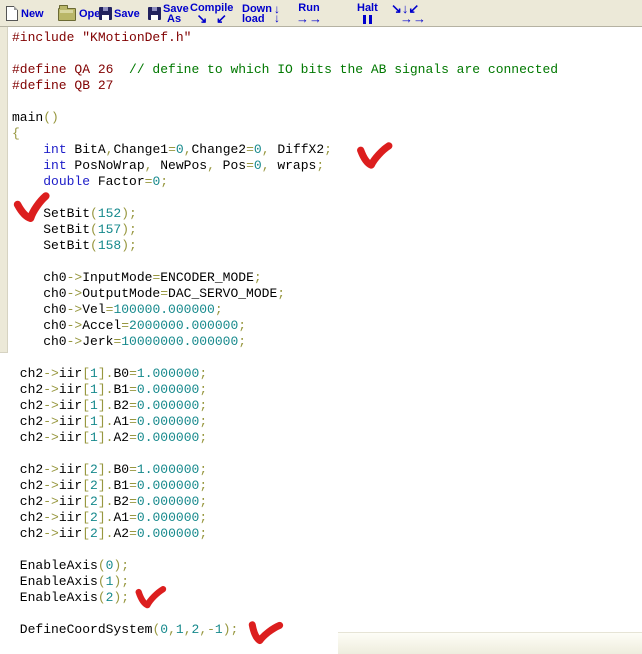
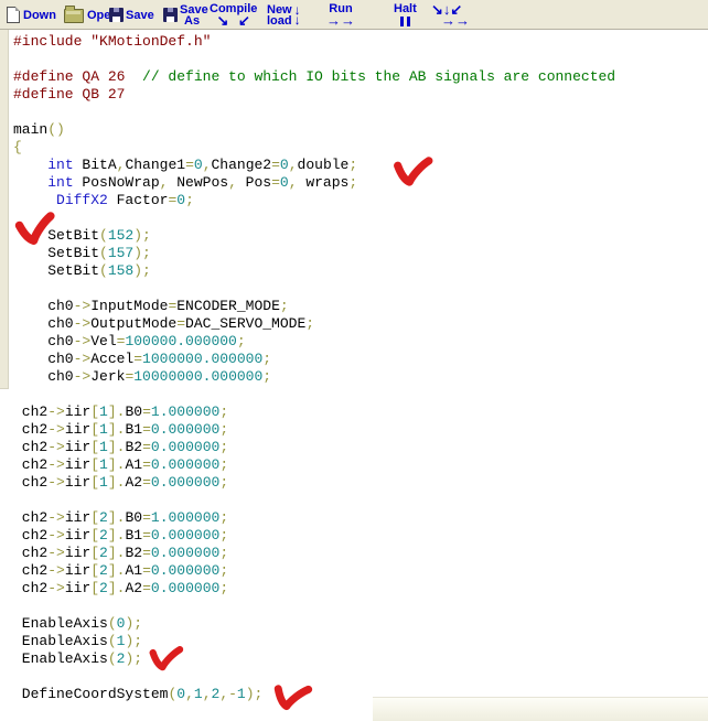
- New
+ Down
  Ope
  Save
  Save
  As
  Compile
  ↘ ↙
- Down
+ New
  load
  ↓
  ↓
  Run
  →→
  Halt
  ↘↓↙
  →→
  #include "KMotionDef.h"
  #define QA 26 // define to which IO bits the AB signals are connected
  #define QB 27
  main()
  {
- int BitA,Change1=0,Change2=0, DiffX2;
+ int BitA,Change1=0,Change2=0,double;
  int PosNoWrap, NewPos, Pos=0, wraps;
- double Factor=0;
+ DiffX2 Factor=0;
  SetBit(152);
  SetBit(157);
  SetBit(158);
  ch0->InputMode=ENCODER_MODE;
  ch0->OutputMode=DAC_SERVO_MODE;
  ch0->Vel=100000.000000;
- ch0->Accel=2000000.000000;
+ ch0->Accel=1000000.000000;
  ch0->Jerk=10000000.000000;
  ch2->iir[1].B0=1.000000;
  ch2->iir[1].B1=0.000000;
  ch2->iir[1].B2=0.000000;
  ch2->iir[1].A1=0.000000;
  ch2->iir[1].A2=0.000000;
  ch2->iir[2].B0=1.000000;
  ch2->iir[2].B1=0.000000;
  ch2->iir[2].B2=0.000000;
  ch2->iir[2].A1=0.000000;
  ch2->iir[2].A2=0.000000;
  EnableAxis(0);
  EnableAxis(1);
  EnableAxis(2);
  DefineCoordSystem(0,1,2,-1);
